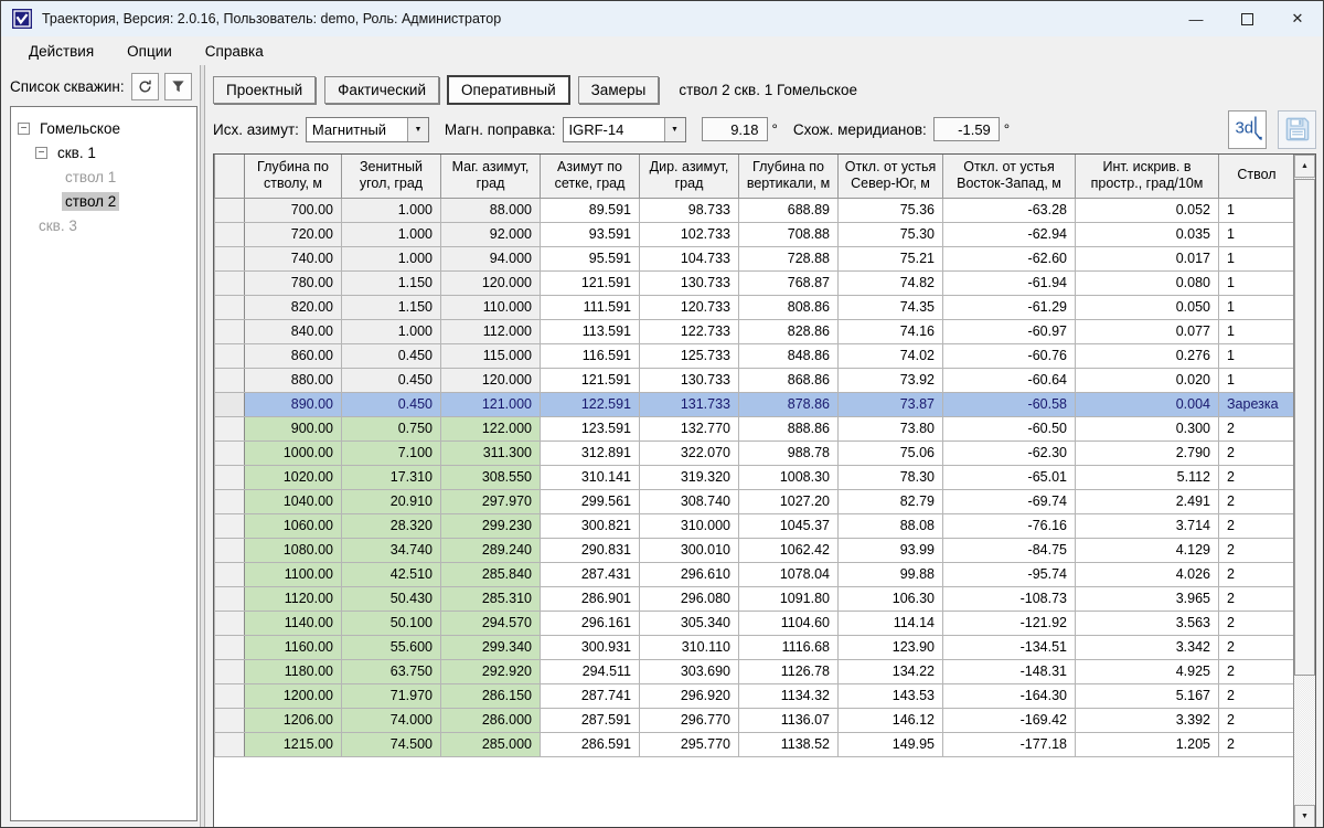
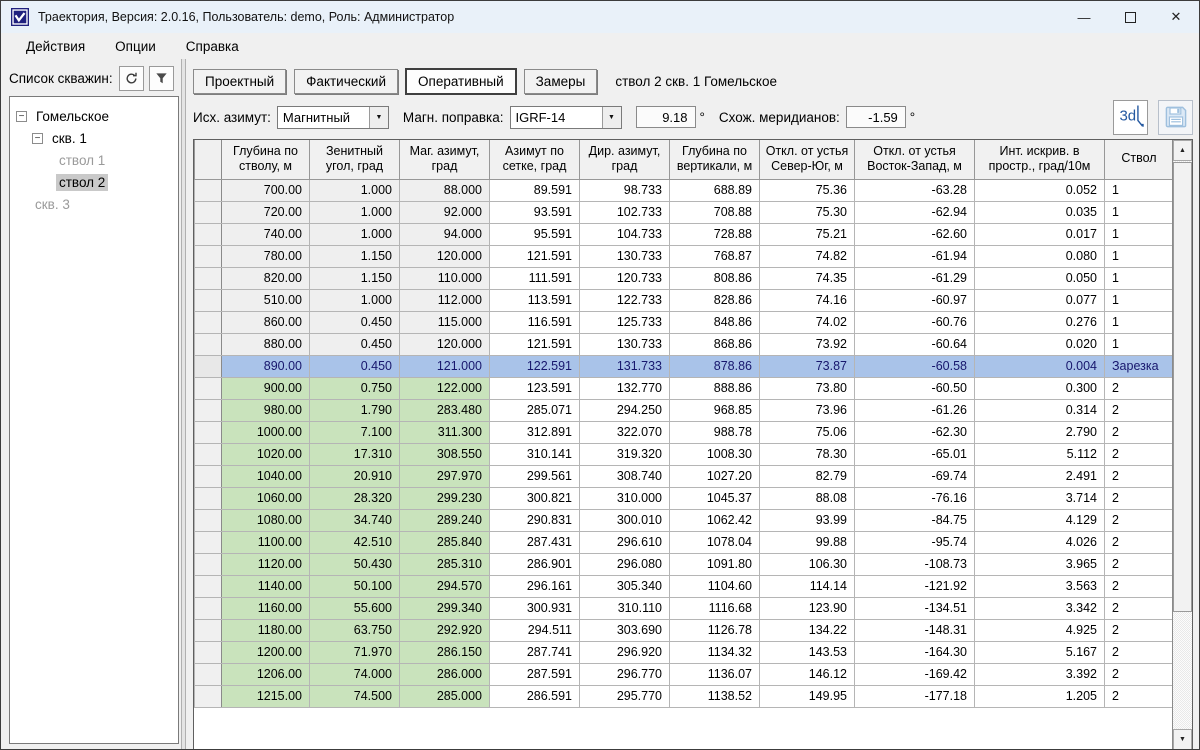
  Траектория, Версия: 2.0.16, Пользователь: demo, Роль: Администратор
  —
  ✕
  Действия
  Опции
  Справка
  Список скважин:
  −
  Гомельское
  −
  скв. 1
  ствол 1
  ствол 2
  скв. 3
  Проектный
  Фактический
  Оперативный
  Замеры
  ствол 2 скв. 1 Гомельское
  Исх. азимут:
  Магнитный
  Магн. поправка:
  IGRF-14
  9.18
  °
  Схож. меридианов:
  -1.59
  °
  3d
  	Глубина по стволу, м	Зенитный угол, град	Маг. азимут, град	Азимут по сетке, град	Дир. азимут, град	Глубина по вертикали, м	Откл. от устья Север-Юг, м	Откл. от устья Восток-Запад, м	Инт. искрив. в простр., град/10м	Ствол
  	700.00	1.000	88.000	89.591	98.733	688.89	75.36	-63.28	0.052	1
  	720.00	1.000	92.000	93.591	102.733	708.88	75.30	-62.94	0.035	1
  	740.00	1.000	94.000	95.591	104.733	728.88	75.21	-62.60	0.017	1
  	780.00	1.150	120.000	121.591	130.733	768.87	74.82	-61.94	0.080	1
  	820.00	1.150	110.000	111.591	120.733	808.86	74.35	-61.29	0.050	1
- 	840.00	1.000	112.000	113.591	122.733	828.86	74.16	-60.97	0.077	1
+ 	510.00	1.000	112.000	113.591	122.733	828.86	74.16	-60.97	0.077	1
  	860.00	0.450	115.000	116.591	125.733	848.86	74.02	-60.76	0.276	1
  	880.00	0.450	120.000	121.591	130.733	868.86	73.92	-60.64	0.020	1
  	890.00	0.450	121.000	122.591	131.733	878.86	73.87	-60.58	0.004	Зарезка
  	900.00	0.750	122.000	123.591	132.770	888.86	73.80	-60.50	0.300	2
+ 	980.00	1.790	283.480	285.071	294.250	968.85	73.96	-61.26	0.314	2
  	1000.00	7.100	311.300	312.891	322.070	988.78	75.06	-62.30	2.790	2
  	1020.00	17.310	308.550	310.141	319.320	1008.30	78.30	-65.01	5.112	2
  	1040.00	20.910	297.970	299.561	308.740	1027.20	82.79	-69.74	2.491	2
  	1060.00	28.320	299.230	300.821	310.000	1045.37	88.08	-76.16	3.714	2
  	1080.00	34.740	289.240	290.831	300.010	1062.42	93.99	-84.75	4.129	2
  	1100.00	42.510	285.840	287.431	296.610	1078.04	99.88	-95.74	4.026	2
  	1120.00	50.430	285.310	286.901	296.080	1091.80	106.30	-108.73	3.965	2
  	1140.00	50.100	294.570	296.161	305.340	1104.60	114.14	-121.92	3.563	2
  	1160.00	55.600	299.340	300.931	310.110	1116.68	123.90	-134.51	3.342	2
  	1180.00	63.750	292.920	294.511	303.690	1126.78	134.22	-148.31	4.925	2
  	1200.00	71.970	286.150	287.741	296.920	1134.32	143.53	-164.30	5.167	2
  	1206.00	74.000	286.000	287.591	296.770	1136.07	146.12	-169.42	3.392	2
  	1215.00	74.500	285.000	286.591	295.770	1138.52	149.95	-177.18	1.205	2
